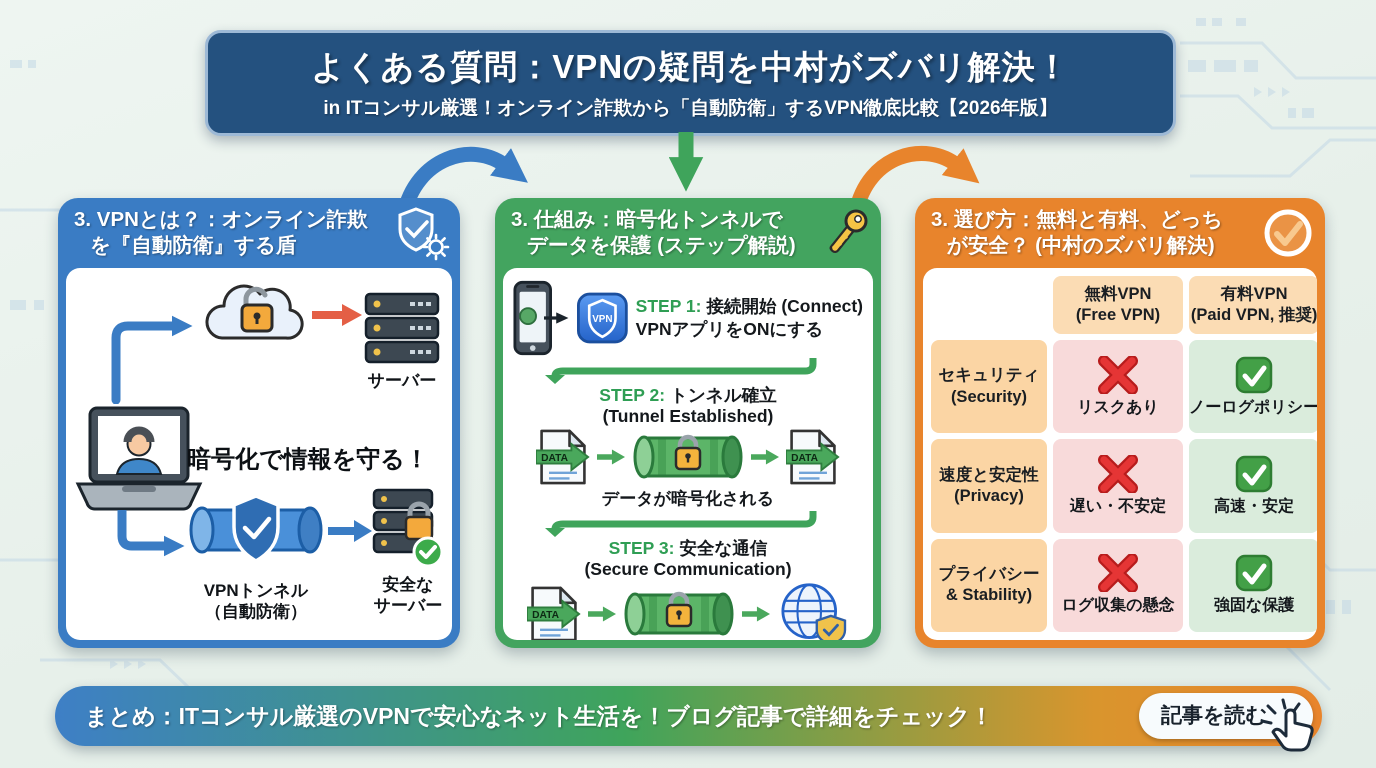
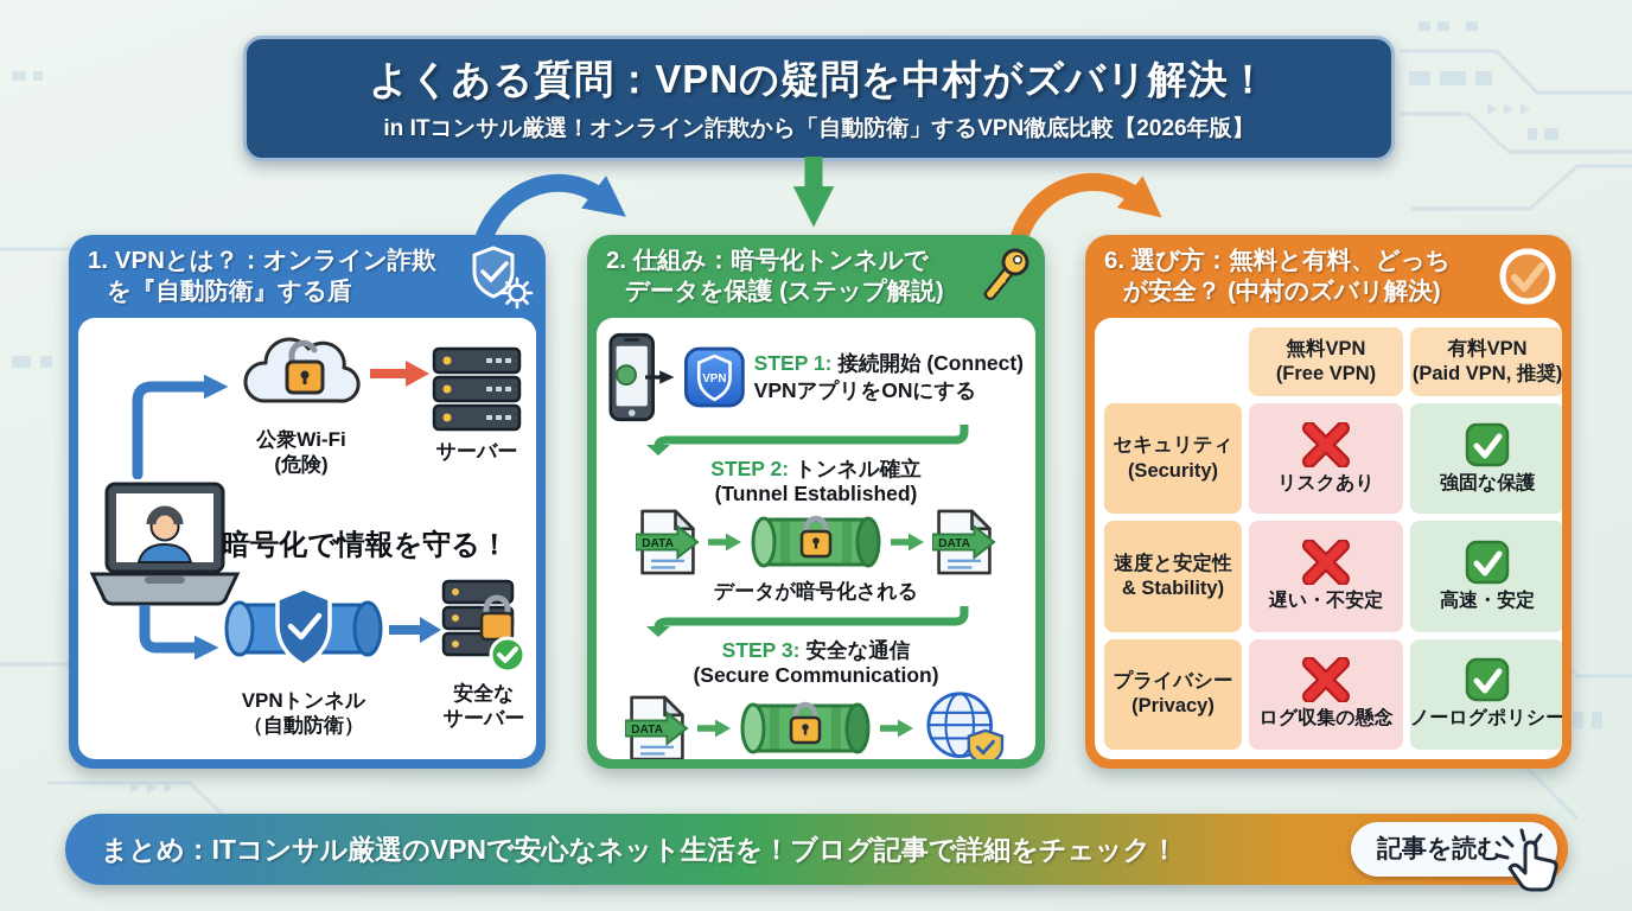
  よくある質問：VPNの疑問を中村がズバリ解決！
  in ITコンサル厳選！オンライン詐欺から「自動防衛」するVPN徹底比較【2026年版】
- 3. VPNとは？：オンライン詐欺
+ 1. VPNとは？：オンライン詐欺
  を『自動防衛』する盾
+ 公衆Wi-Fi
+ (危険)
  サーバー
  暗号化で情報を守る！
  VPNトンネル
  （自動防衛）
  安全な
  サーバー
- 3. 仕組み：暗号化トンネルで
+ 2. 仕組み：暗号化トンネルで
  データを保護 (ステップ解説)
  VPN
  STEP 1: 接続開始 (Connect)
  VPNアプリをONにする
  STEP 2: トンネル確立
  (Tunnel Established)
  DATA
  DATA
  データが暗号化される
  STEP 3: 安全な通信
  (Secure Communication)
  DATA
- 3. 選び方：無料と有料、どっち
+ 6. 選び方：無料と有料、どっち
  が安全？ (中村のズバリ解決)
  無料VPN
  (Free VPN)
  有料VPN
  (Paid VPN, 推奨)
  セキュリティ
  (Security)
  リスクあり
- ノーログポリシー
+ 強固な保護
  速度と安定性
- (Privacy)
+ & Stability)
  遅い・不安定
  高速・安定
  プライバシー
- & Stability)
+ (Privacy)
  ログ収集の懸念
- 強固な保護
+ ノーログポリシー
  まとめ：ITコンサル厳選のVPNで安心なネット生活を！ブログ記事で詳細をチェック！
  記事を読む
